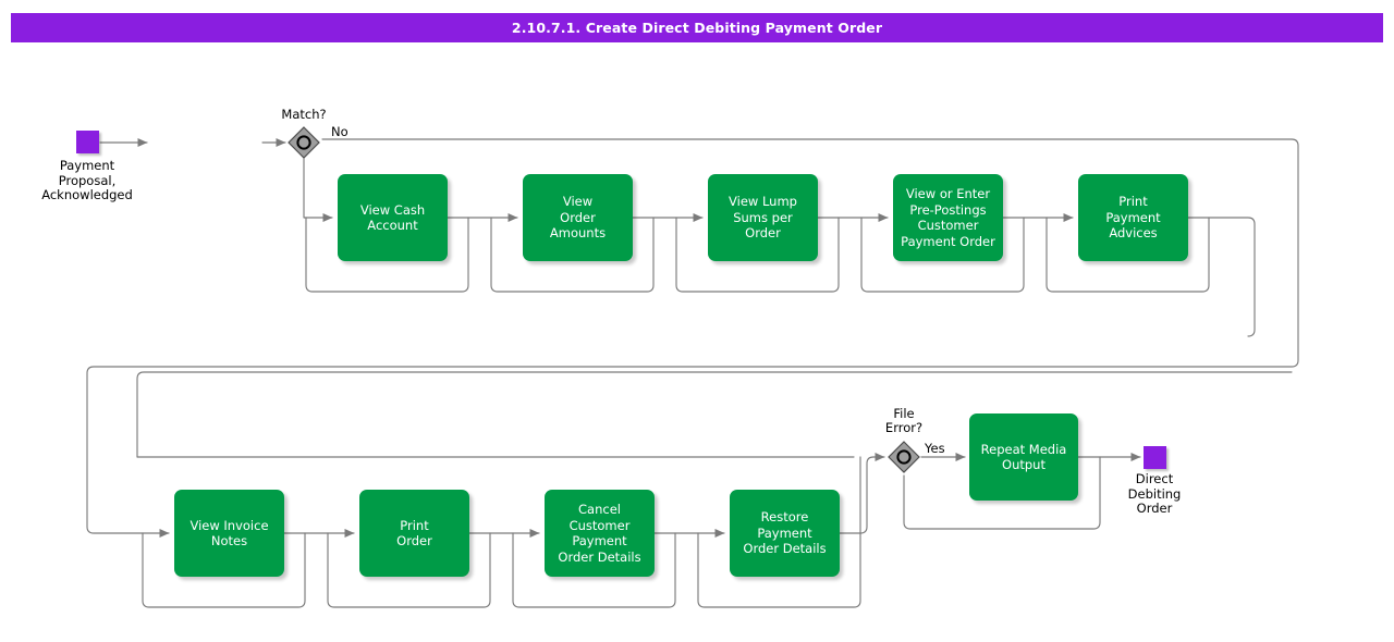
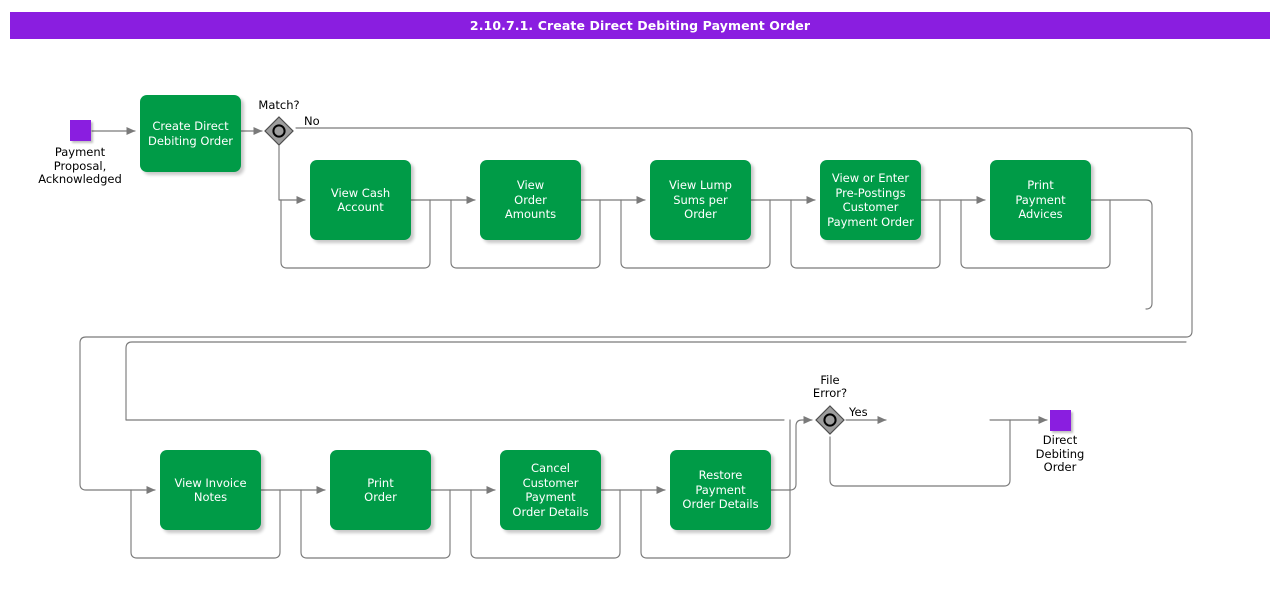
  2.10.7.1. Create Direct Debiting Payment Order
  Payment
  Proposal,
  Acknowledged
  Direct
  Debiting
  Order
  Match?
  File
  Error?
  No
  Yes
+ Create Direct
+ Debiting Order
  View Cash
  Account
  View
  Order
  Amounts
  View Lump
  Sums per
  Order
  View or Enter
  Pre-Postings
  Customer
  Payment Order
  Print
  Payment
  Advices
  View Invoice
  Notes
  Print
  Order
  Cancel
  Customer
  Payment
  Order Details
  Restore
  Payment
  Order Details
- Repeat Media
- Output
